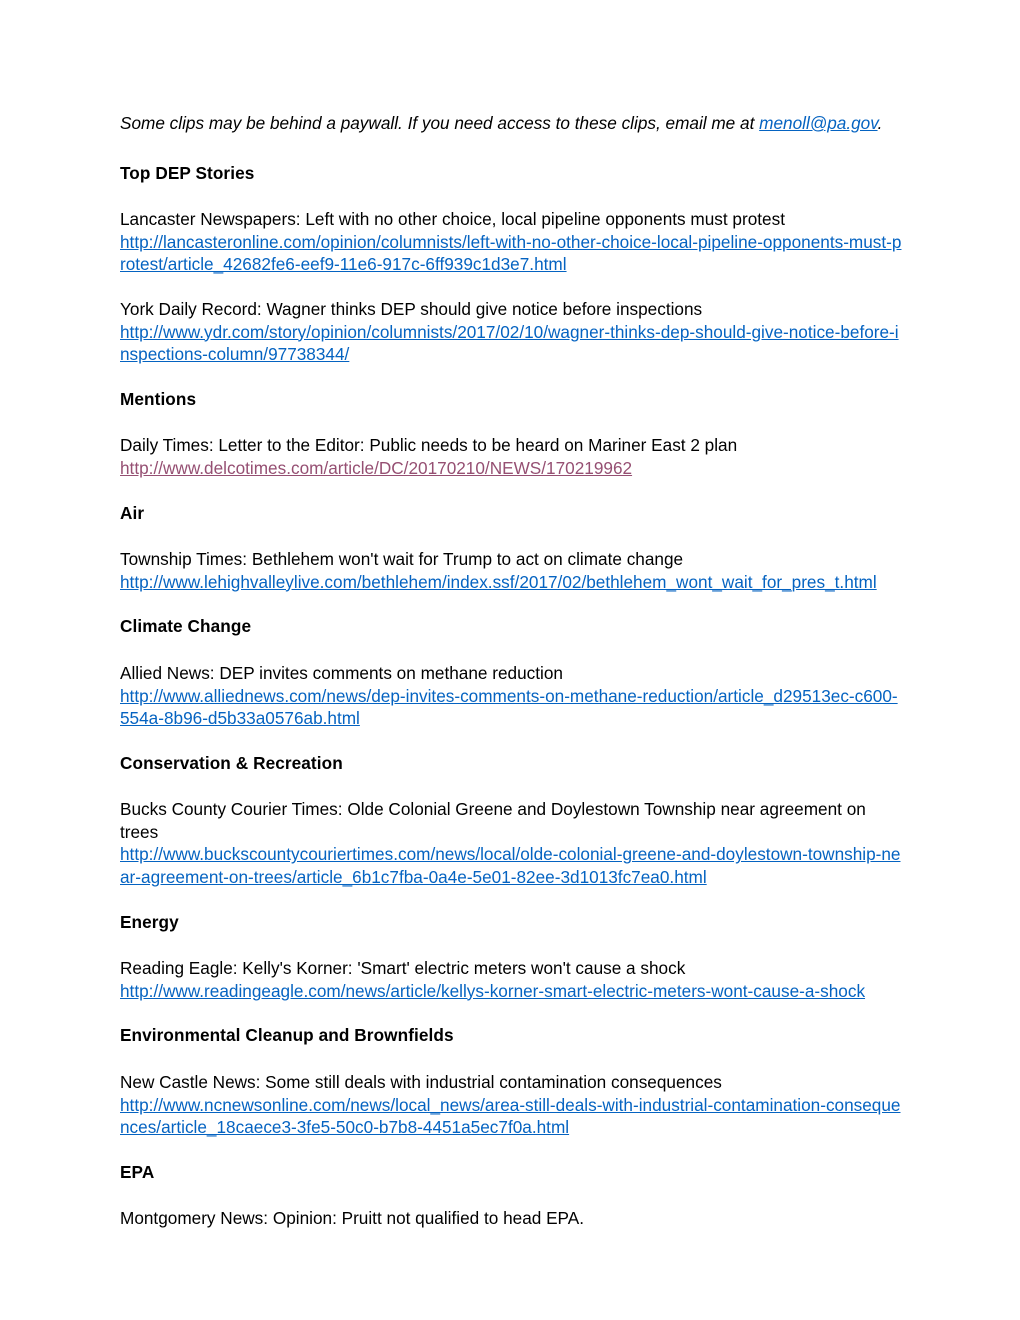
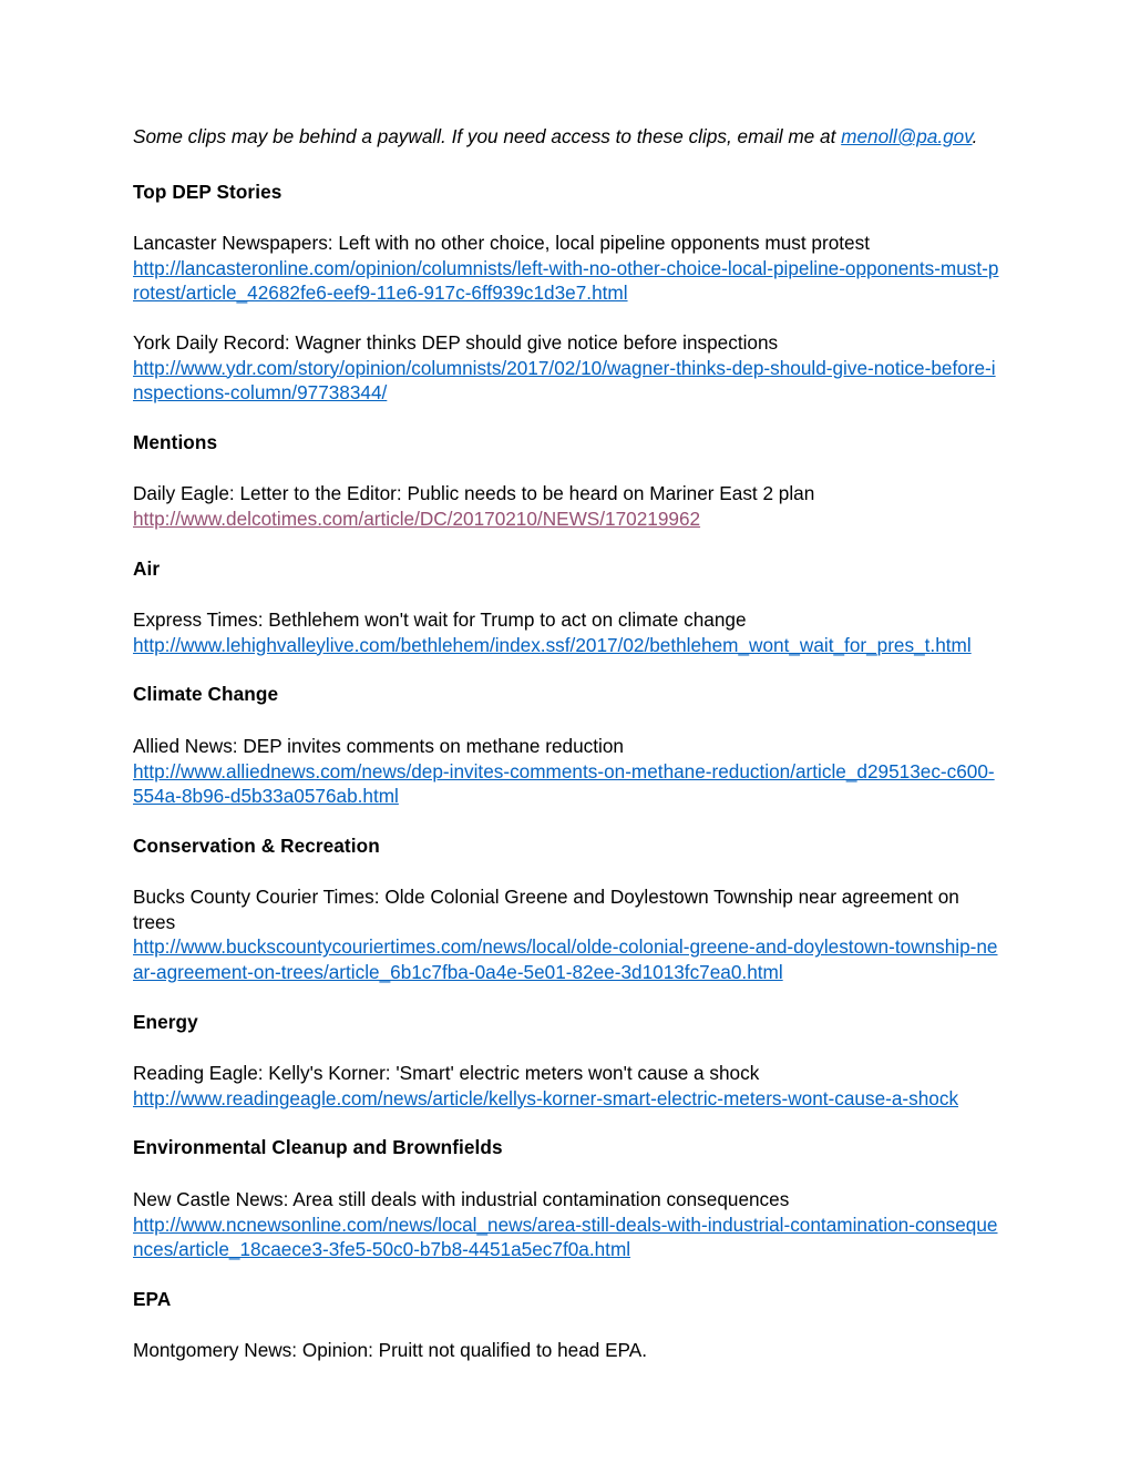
  Some clips may be behind a paywall. If you need access to these clips, email me at menoll@pa.gov.
  Top DEP Stories
  Lancaster Newspapers: Left with no other choice, local pipeline opponents must protest
  http://lancasteronline.com/opinion/columnists/left-with-no-other-choice-local-pipeline-opponents-must-protest/article_42682fe6-eef9-11e6-917c-6ff939c1d3e7.html
  York Daily Record: Wagner thinks DEP should give notice before inspections
  http://www.ydr.com/story/opinion/columnists/2017/02/10/wagner-thinks-dep-should-give-notice-before-inspections-column/97738344/
  Mentions
- Daily Times: Letter to the Editor: Public needs to be heard on Mariner East 2 plan
+ Daily Eagle: Letter to the Editor: Public needs to be heard on Mariner East 2 plan
  http://www.delcotimes.com/article/DC/20170210/NEWS/170219962
  Air
- Township Times: Bethlehem won't wait for Trump to act on climate change
+ Express Times: Bethlehem won't wait for Trump to act on climate change
  http://www.lehighvalleylive.com/bethlehem/index.ssf/2017/02/bethlehem_wont_wait_for_pres_t.html
  Climate Change
  Allied News: DEP invites comments on methane reduction
  http://www.alliednews.com/news/dep-invites-comments-on-methane-reduction/article_d29513ec-c600-554a-8b96-d5b33a0576ab.html
  Conservation & Recreation
  Bucks County Courier Times: Olde Colonial Greene and Doylestown Township near agreement on trees
  http://www.buckscountycouriertimes.com/news/local/olde-colonial-greene-and-doylestown-township-near-agreement-on-trees/article_6b1c7fba-0a4e-5e01-82ee-3d1013fc7ea0.html
  Energy
  Reading Eagle: Kelly's Korner: 'Smart' electric meters won't cause a shock
  http://www.readingeagle.com/news/article/kellys-korner-smart-electric-meters-wont-cause-a-shock
  Environmental Cleanup and Brownfields
- New Castle News: Some still deals with industrial contamination consequences
+ New Castle News: Area still deals with industrial contamination consequences
  http://www.ncnewsonline.com/news/local_news/area-still-deals-with-industrial-contamination-consequences/article_18caece3-3fe5-50c0-b7b8-4451a5ec7f0a.html
  EPA
  Montgomery News: Opinion: Pruitt not qualified to head EPA.
